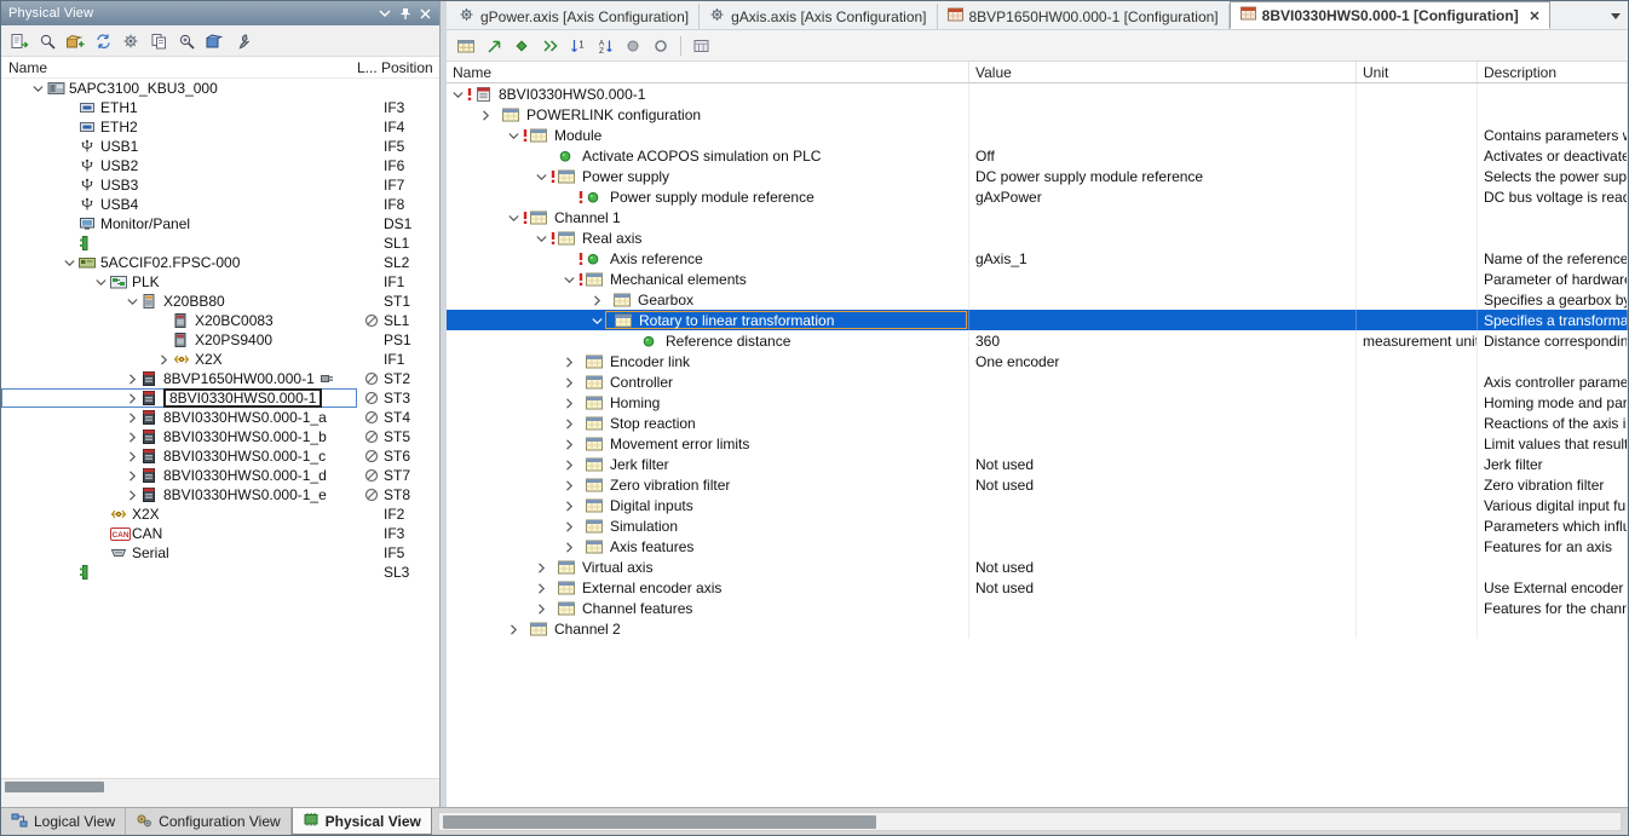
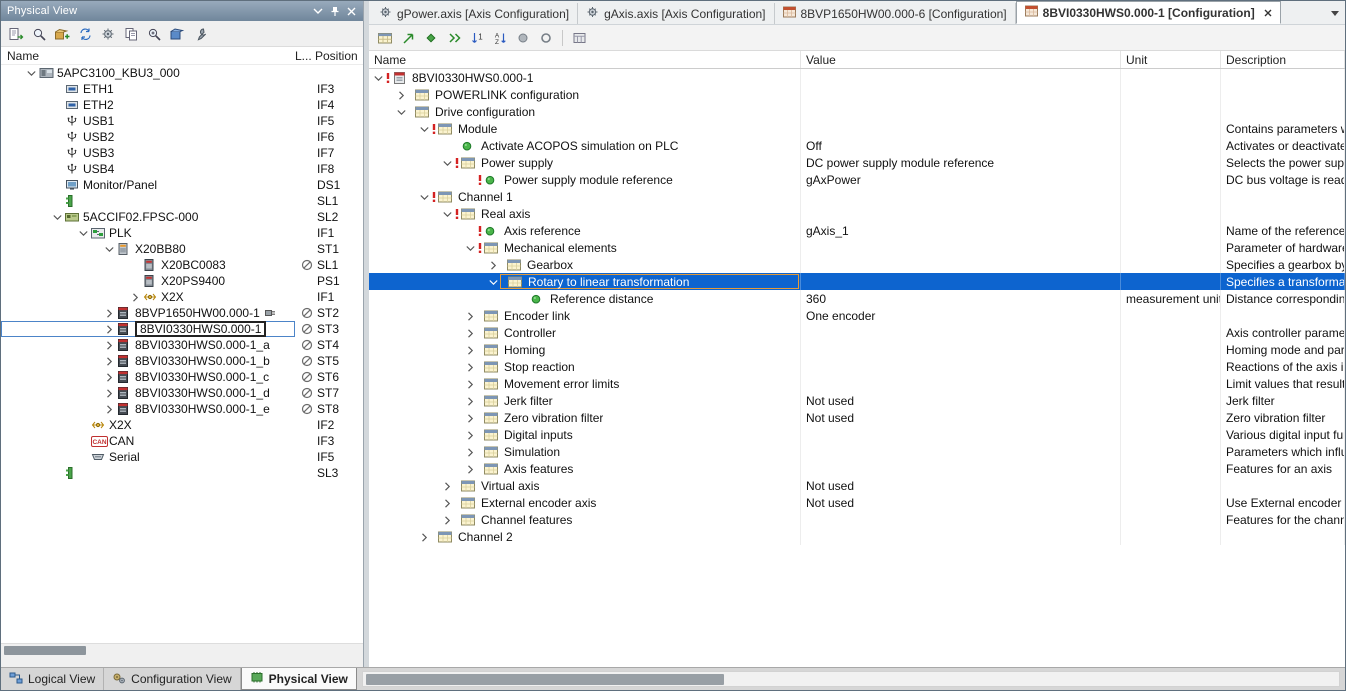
  Physical View
  Name
  L...
  Position
  5APC3100_KBU3_000
  ETH1
  IF3
  ETH2
  IF4
  USB1
  IF5
  USB2
  IF6
  USB3
  IF7
  USB4
  IF8
  Monitor/Panel
  DS1
  SL1
  5ACCIF02.FPSC-000
  SL2
  PLK
  IF1
  X20BB80
  ST1
  X20BC0083
  SL1
  X20PS9400
  PS1
  X2X
  IF1
  8BVP1650HW00.000-1
  ST2
  8BVI0330HWS0.000-1
  ST3
  8BVI0330HWS0.000-1_a
  ST4
  8BVI0330HWS0.000-1_b
  ST5
  8BVI0330HWS0.000-1_c
  ST6
  8BVI0330HWS0.000-1_d
  ST7
  8BVI0330HWS0.000-1_e
  ST8
  X2X
  IF2
  CAN
  IF3
  Serial
  IF5
  SL3
  gPower.axis [Axis Configuration]
  gAxis.axis [Axis Configuration]
- 8BVP1650HW00.000-1 [Configuration]
+ 8BVP1650HW00.000-6 [Configuration]
  8BVI0330HWS0.000-1 [Configuration]
  1
  Name
  Value
  Unit
  Description
  8BVI0330HWS0.000-1
  POWERLINK configuration
+ Drive configuration
  Module
  Contains parameters
  Activate ACOPOS simulation on PLC
  Off
  Activates or deactivate
  Power supply
  DC power supply module reference
  Selects the power sup
  Power supply module reference
  gAxPower
  DC bus voltage is rea
  Channel 1
  Real axis
  Axis reference
  gAxis_1
  Name of the reference
  Mechanical elements
  Parameter of hardwar
  Gearbox
  Specifies a gearbox b
  Rotary to linear transformation
  Specifies a transforma
  Reference distance
  360
  measurement uni
  Distance correspondin
  Encoder link
  One encoder
  Controller
  Axis controller parame
  Homing
  Homing mode and par
  Stop reaction
  Reactions of the axis i
  Movement error limits
  Limit values that result
  Jerk filter
  Not used
  Jerk filter
  Zero vibration filter
  Not used
  Zero vibration filter
  Digital inputs
  Various digital input fu
  Simulation
  Parameters which infl
  Axis features
  Features for an axis
  Virtual axis
  Not used
  External encoder axis
  Not used
  Use External encoder
  Channel features
  Features for the chann
  Channel 2
  Logical View
  Configuration View
  Physical View
